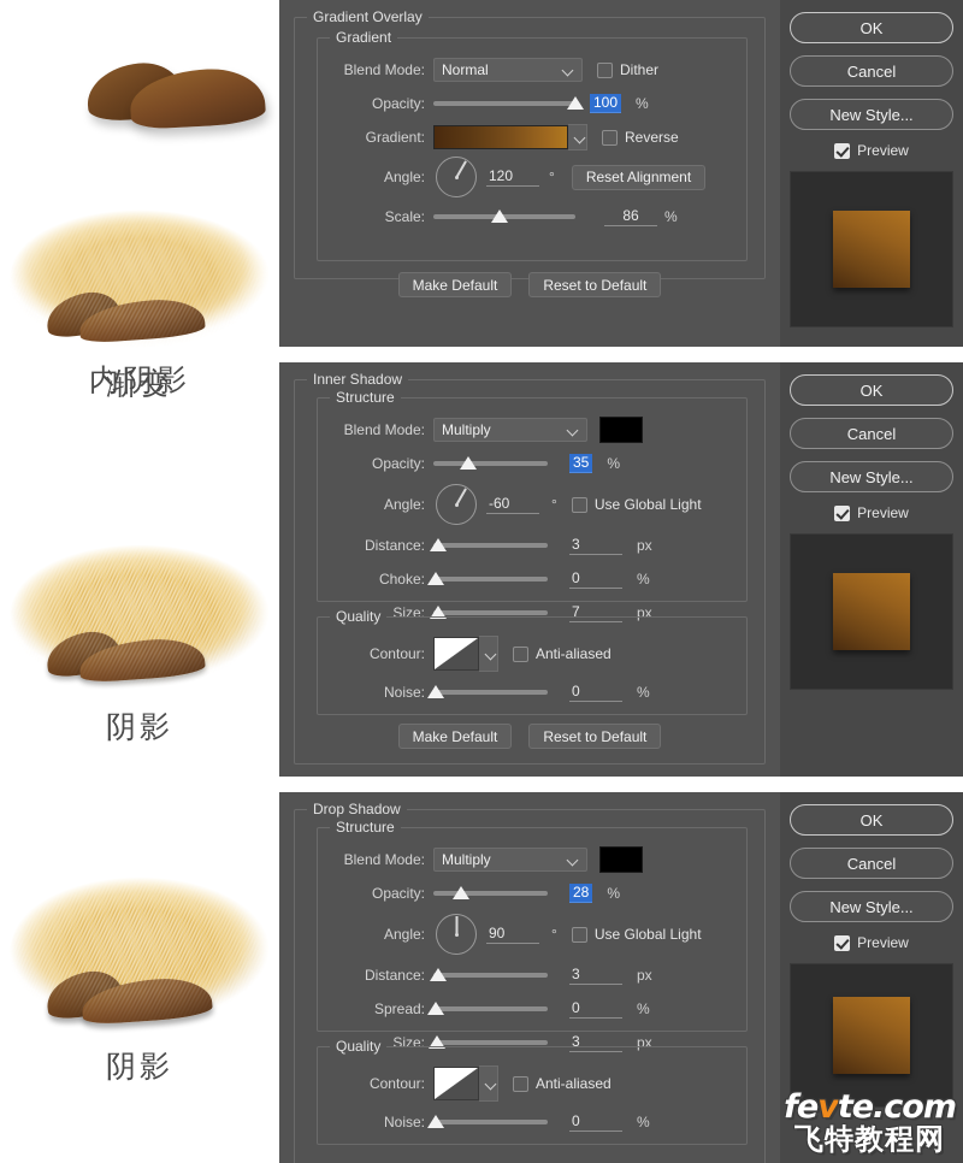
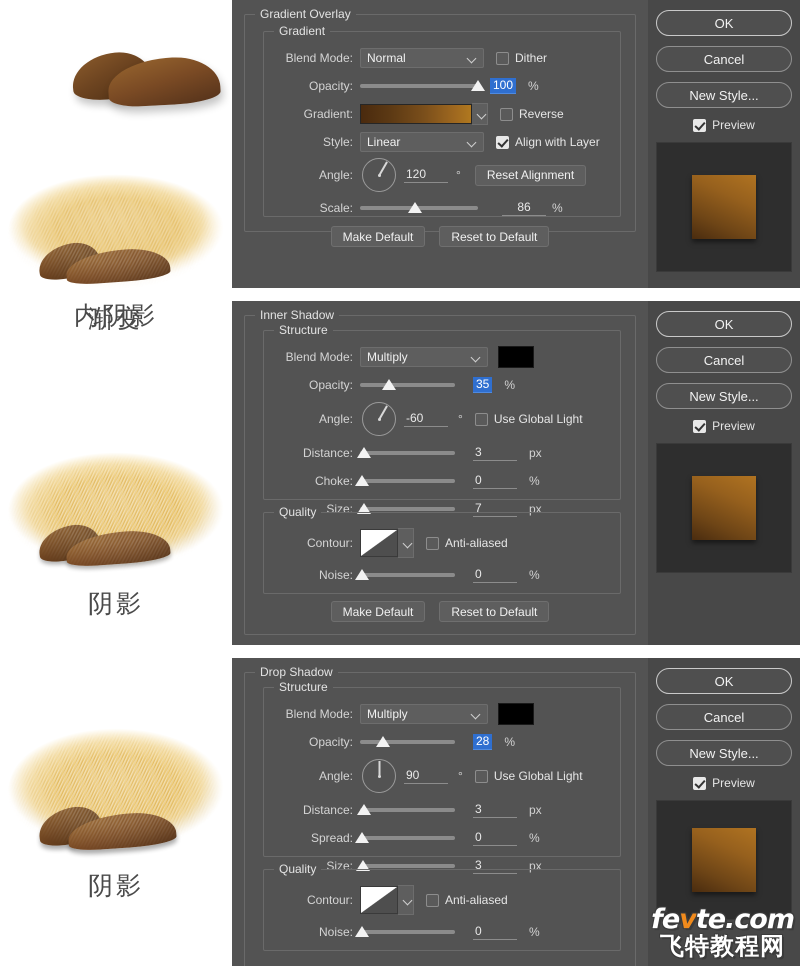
  渐变
  内阴影
  阴影
  阴影
  Gradient Overlay
  Gradient
  Blend Mode:
  Normal
  Dither
  Opacity:
  100
  %
  Gradient:
  Reverse
+ Style:
+ Linear
+ Align with Layer
  Angle:
  120
  °
  Reset Alignment
  Scale:
  86
  %
  Make Default
  Reset to Default
  OK
  Cancel
  New Style...
  Preview
  Inner Shadow
  Structure
  Blend Mode:
  Multiply
  Opacity:
  35
  %
  Angle:
  -60
  °
  Use Global Light
  Distance:
  3
  px
  Choke:
  0
  %
  Size:
  7
  px
  Quality
  Contour:
  Anti-aliased
  Noise:
  0
  %
  Make Default
  Reset to Default
  OK
  Cancel
  New Style...
  Preview
  Drop Shadow
  Structure
  Blend Mode:
  Multiply
  Opacity:
  28
  %
  Angle:
  90
  °
  Use Global Light
  Distance:
  3
  px
  Spread:
  0
  %
  Size:
  3
  px
  Quality
  Contour:
  Anti-aliased
  Noise:
  0
  %
  OK
  Cancel
  New Style...
  Preview
  fevte.com
  飞特教程网
